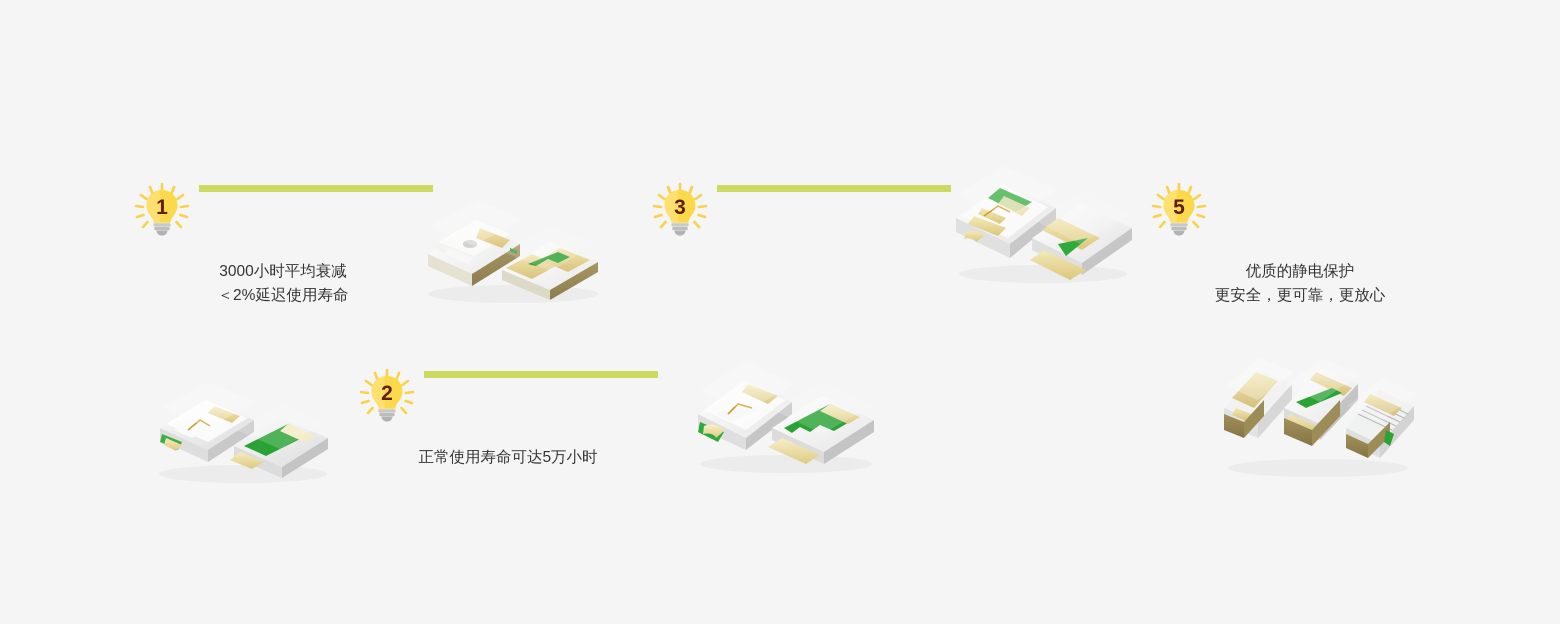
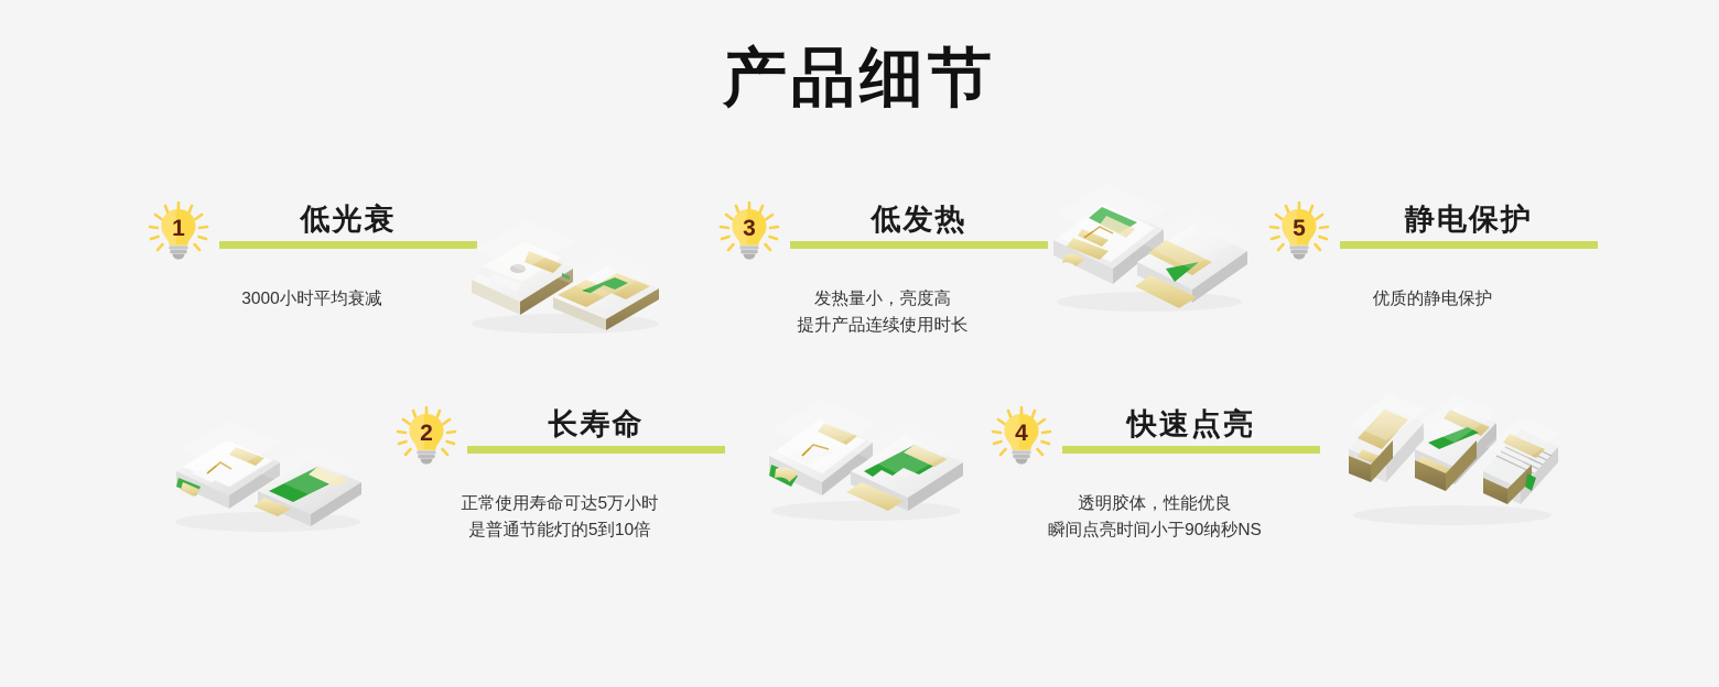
+ 产品细节
  1
+ 低光衰
  3000小时平均衰减
- ＜2%延迟使用寿命
  2
+ 长寿命
  正常使用寿命可达5万小时
+ 是普通节能灯的5到10倍
  3
+ 低发热
+ 发热量小，亮度高
+ 提升产品连续使用时长
+ 4
+ 快速点亮
+ 透明胶体，性能优良
+ 瞬间点亮时间小于90纳秒NS
  5
+ 静电保护
  优质的静电保护
- 更安全，更可靠，更放心
